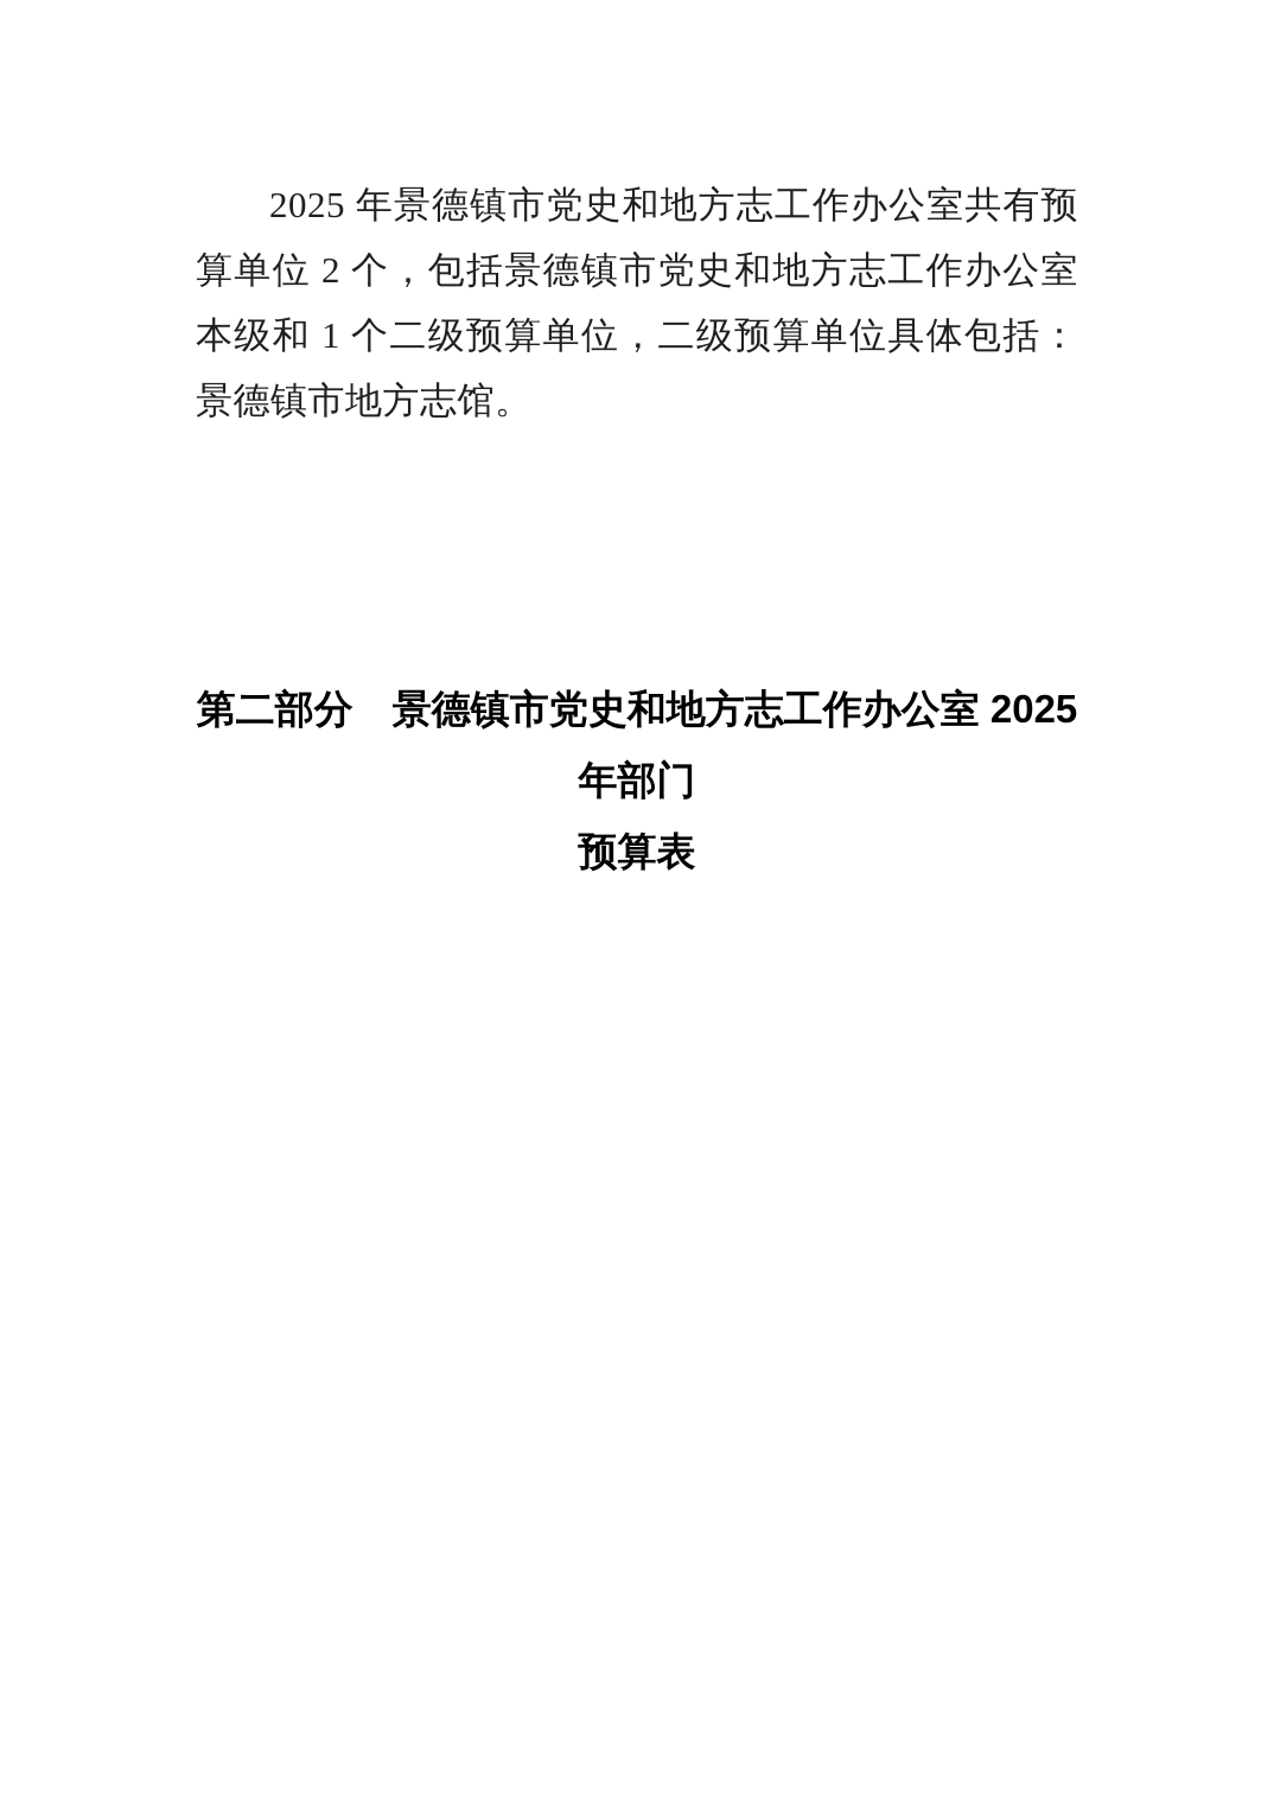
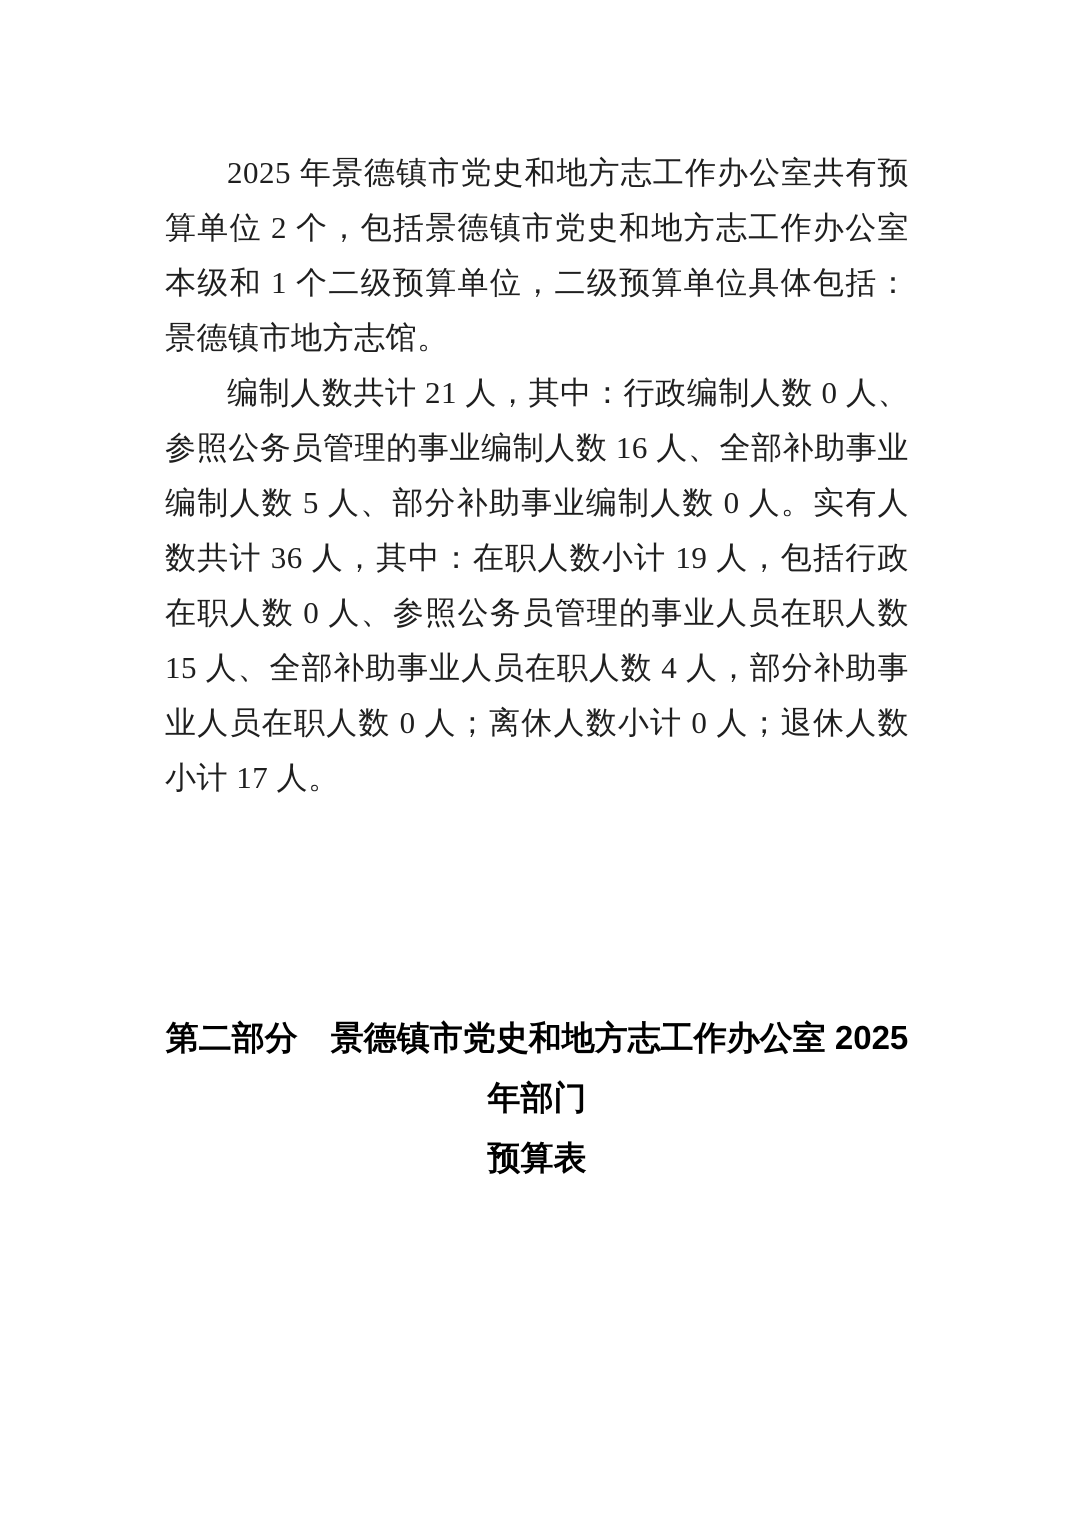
  2025 年景德镇市党史和地方志工作办公室共有预算单位 2 个，包括景德镇市党史和地方志工作办公室本级和 1 个二级预算单位，二级预算单位具体包括：景德镇市地方志馆。
+ 编制人数共计 21 人，其中：行政编制人数 0 人、参照公务员管理的事业编制人数 16 人、全部补助事业编制人数 5 人、部分补助事业编制人数 0 人。实有人数共计 36 人，其中：在职人数小计 19 人，包括行政在职人数 0 人、参照公务员管理的事业人员在职人数 15 人、全部补助事业人员在职人数 4 人，部分补助事业人员在职人数 0 人；离休人数小计 0 人；退休人数小计 17 人。
  第二部分 景德镇市党史和地方志工作办公室 2025 年部门
  预算表
